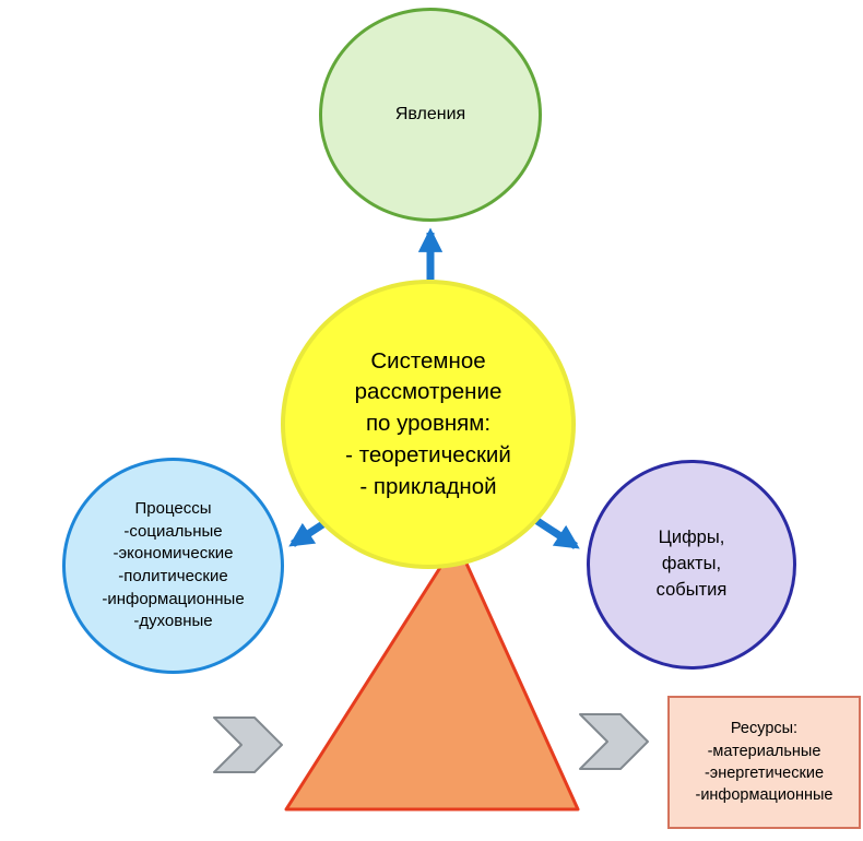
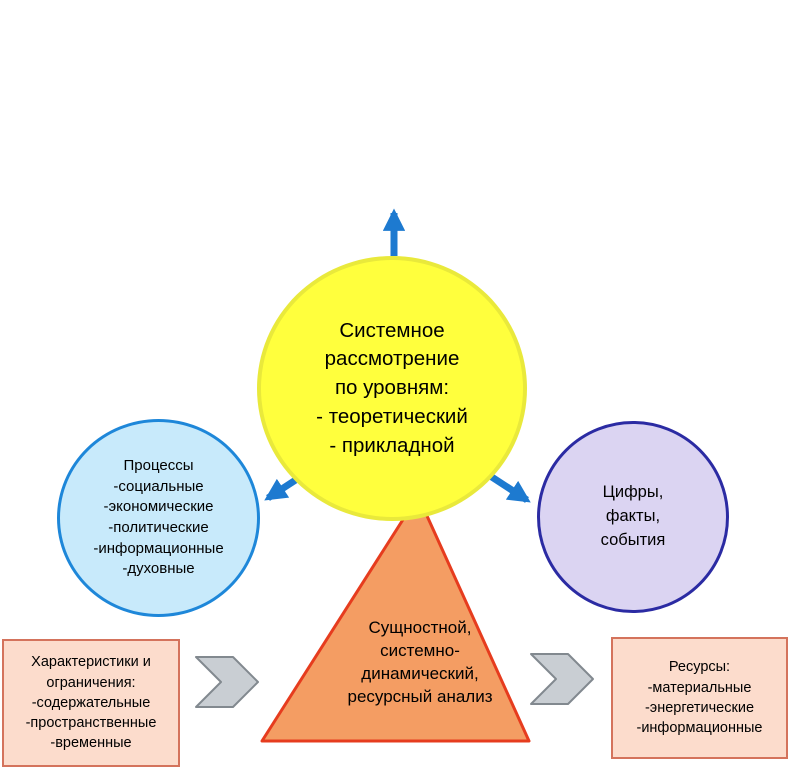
- Явления
  Системное
  рассмотрение
  по уровням:
  - теоретический
  - прикладной
  Процессы
  -социальные
  -экономические
  -политические
  -информационные
  -духовные
  Цифры,
  факты,
  события
+ Сущностной,
+ системно-
+ динамический,
+ ресурсный анализ
+ Характеристики и
+ ограничения:
+ -содержательные
+ -пространственные
+ -временные
  Ресурсы:
  -материальные
  -энергетические
  -информационные
